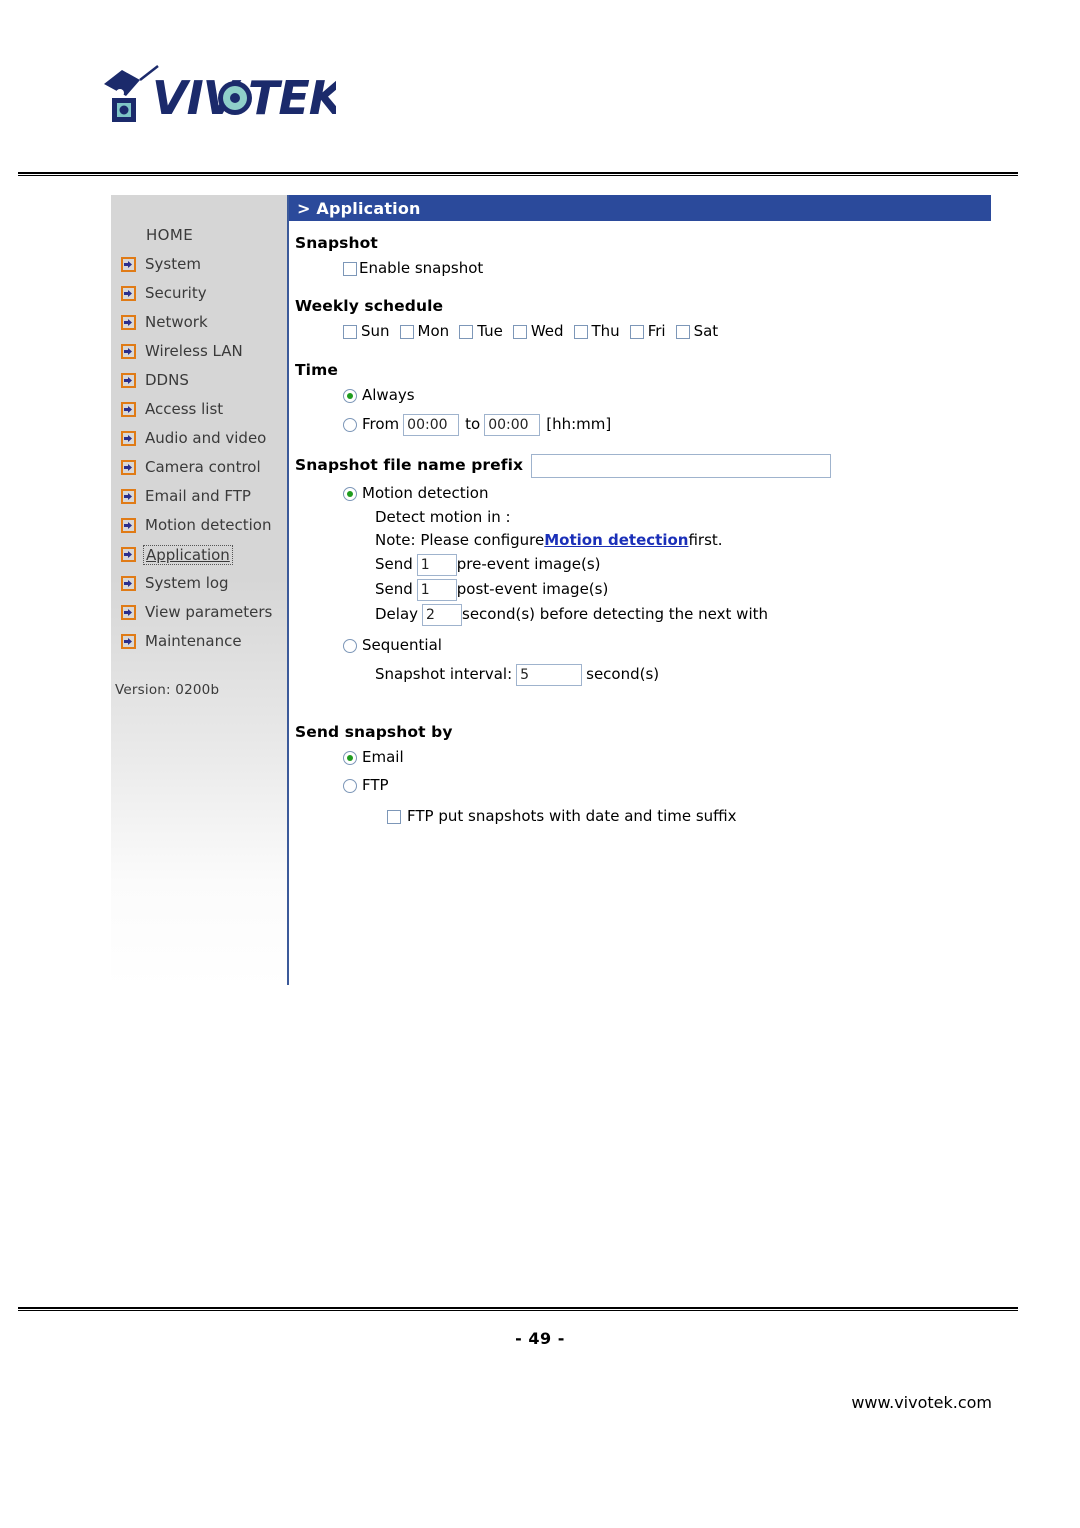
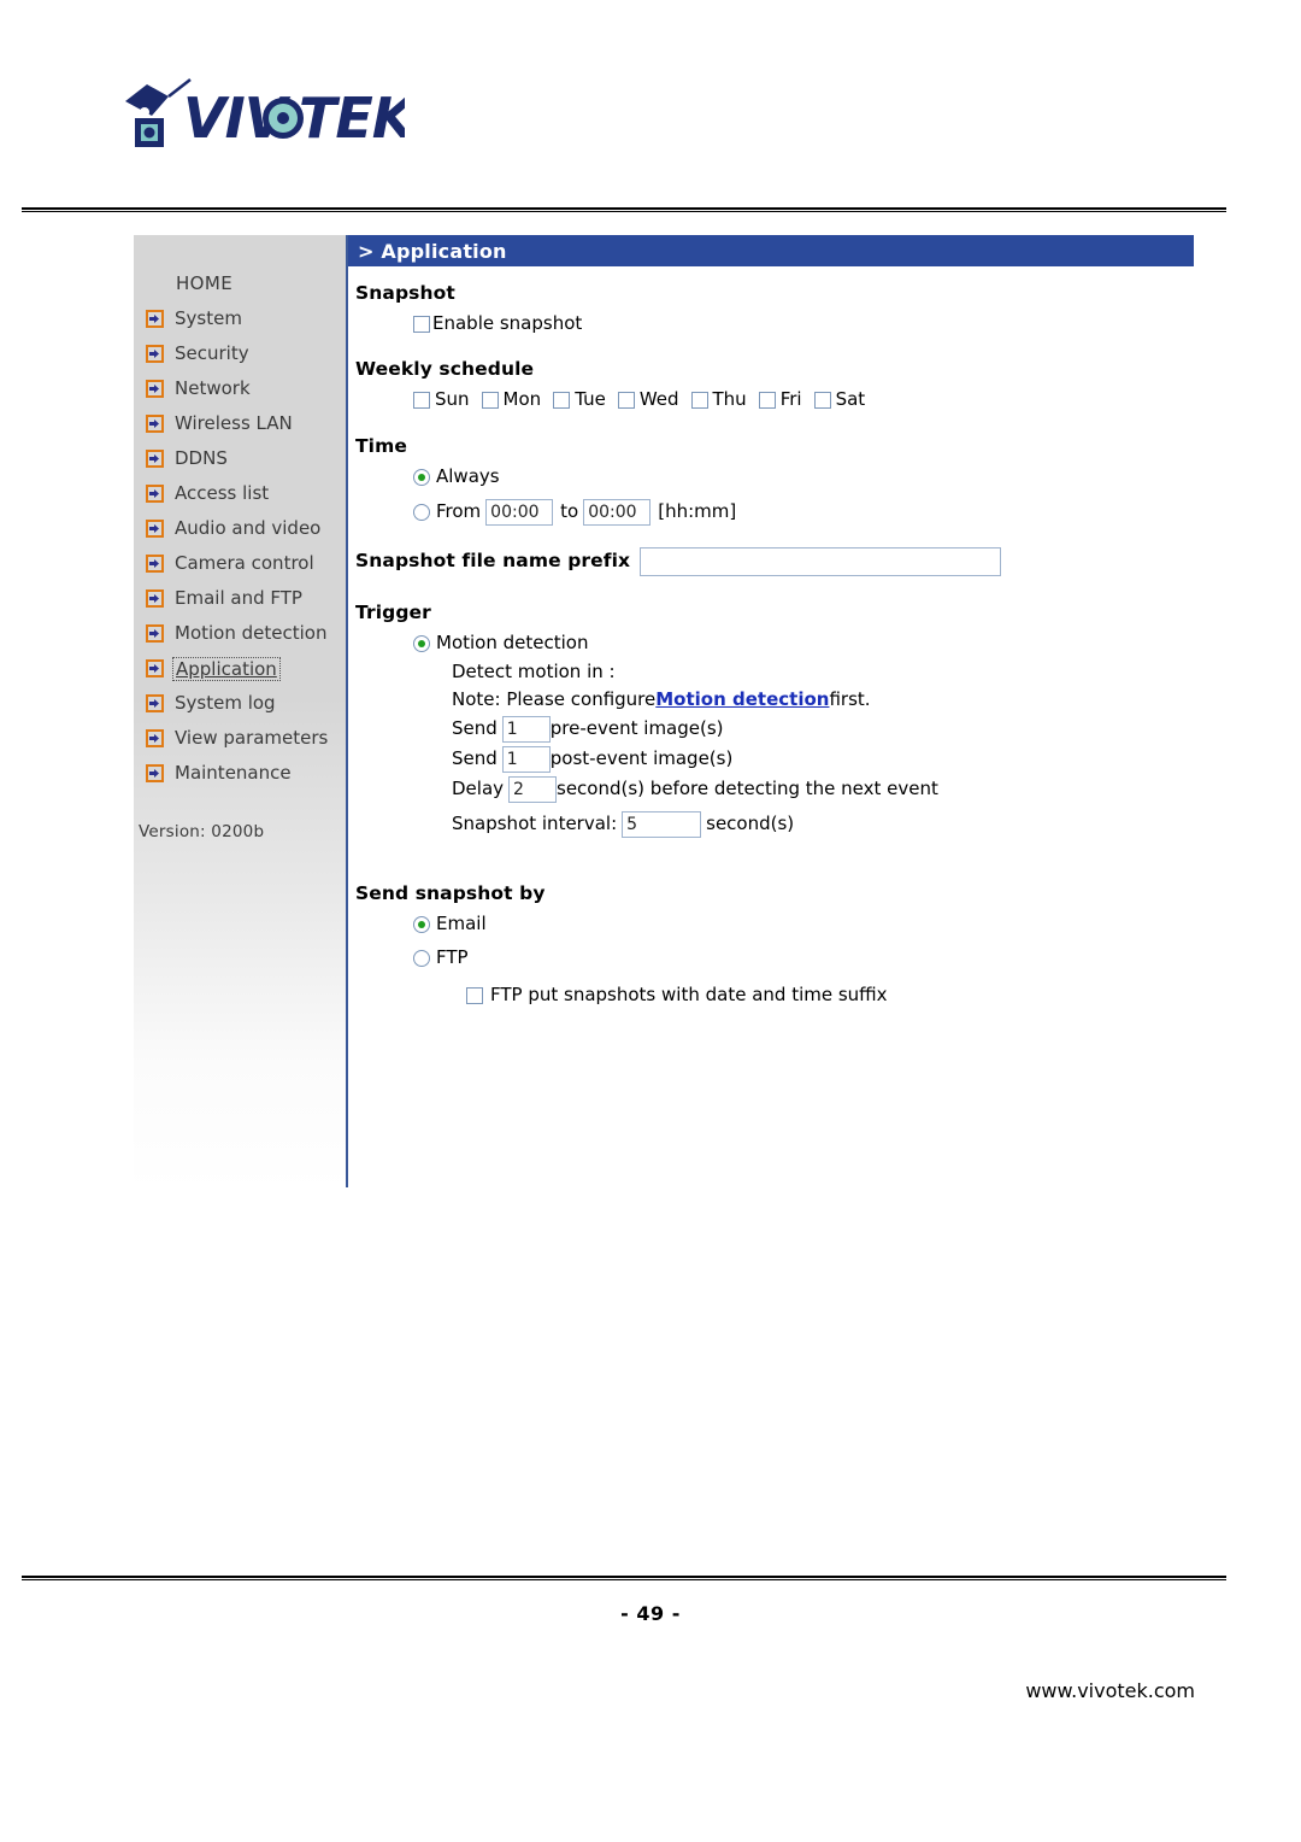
  TEK
  HOME
  System
  Security
  Network
  Wireless LAN
  DDNS
  Access list
  Audio and video
  Camera control
  Email and FTP
  Motion detection
  Application
  System log
  View parameters
  Maintenance
  Version: 0200b
  > Application
  Snapshot
  Enable snapshot
  Weekly schedule
  Sun
  Mon
  Tue
  Wed
  Thu
  Fri
  Sat
  Time
  Always
  From
  00:00
  to
  00:00
  [hh:mm]
  Snapshot file name prefix
+ Trigger
  Motion detection
  Detect motion in :
  Note: Please configure
  Motion detection
  first.
  Send
  1
  pre-event image(s)
  Send
  1
  post-event image(s)
  Delay
  2
- second(s) before detecting the next with
+ second(s) before detecting the next event
- Sequential
  Snapshot interval:
  5
  second(s)
  Send snapshot by
  Email
  FTP
  FTP put snapshots with date and time suffix
  - 49 -
  www.vivotek.com
